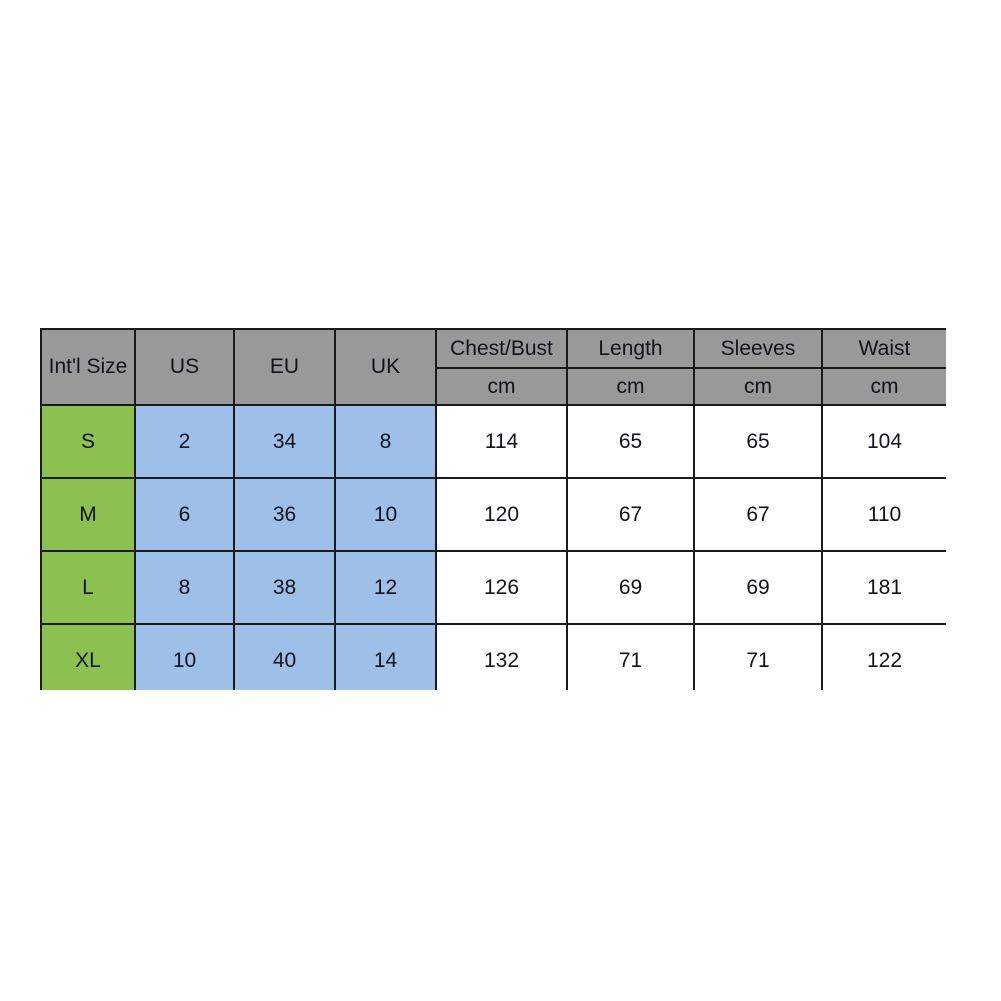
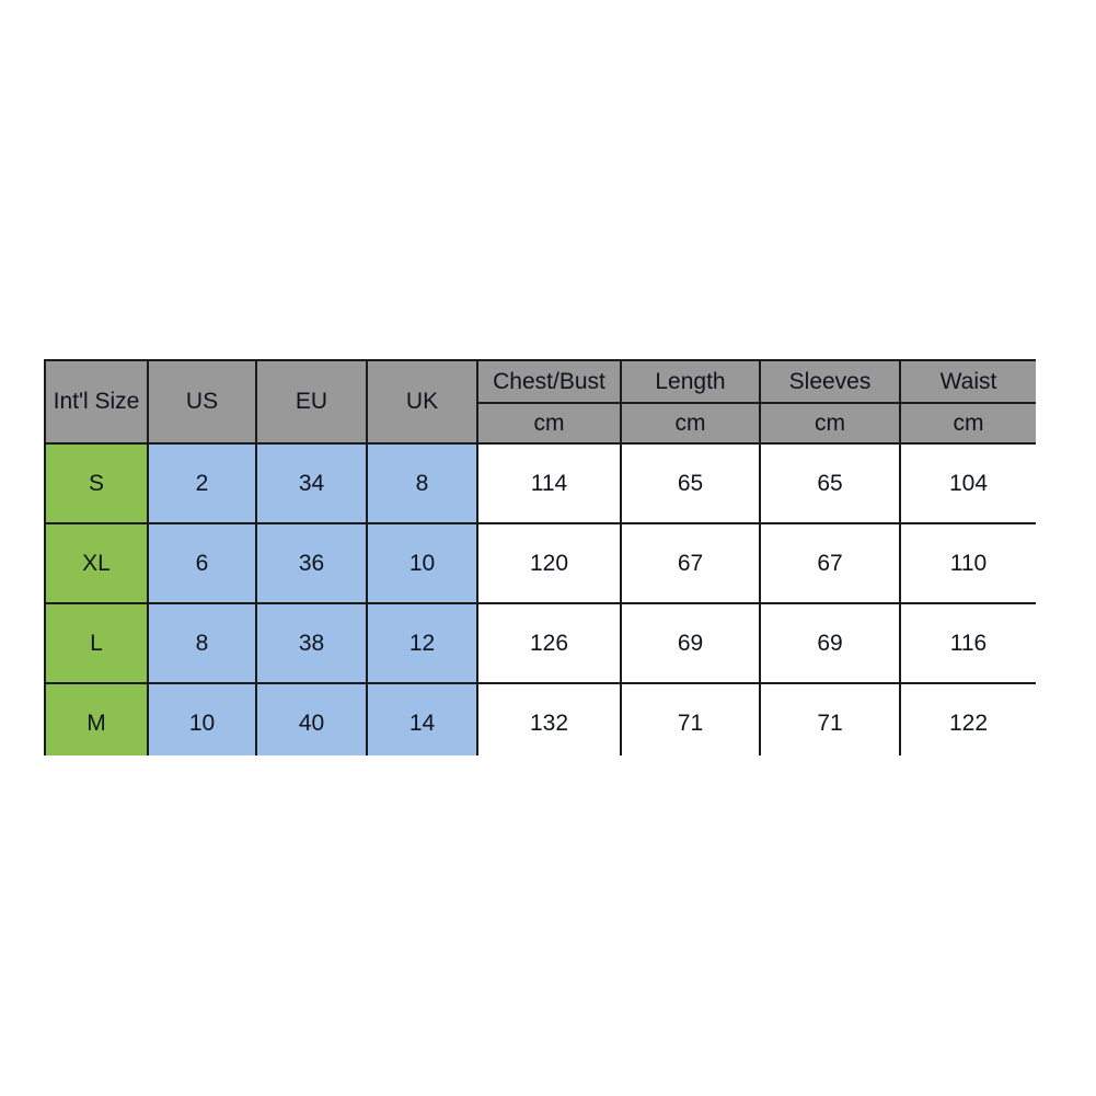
  Int'l Size	US	EU	UK	Chest/Bust	Length	Sleeves	Waist
  cm	cm	cm	cm
  S	2	34	8	114	65	65	104
- M	6	36	10	120	67	67	110
+ XL	6	36	10	120	67	67	110
- L	8	38	12	126	69	69	181
+ L	8	38	12	126	69	69	116
- XL	10	40	14	132	71	71	122
+ M	10	40	14	132	71	71	122
